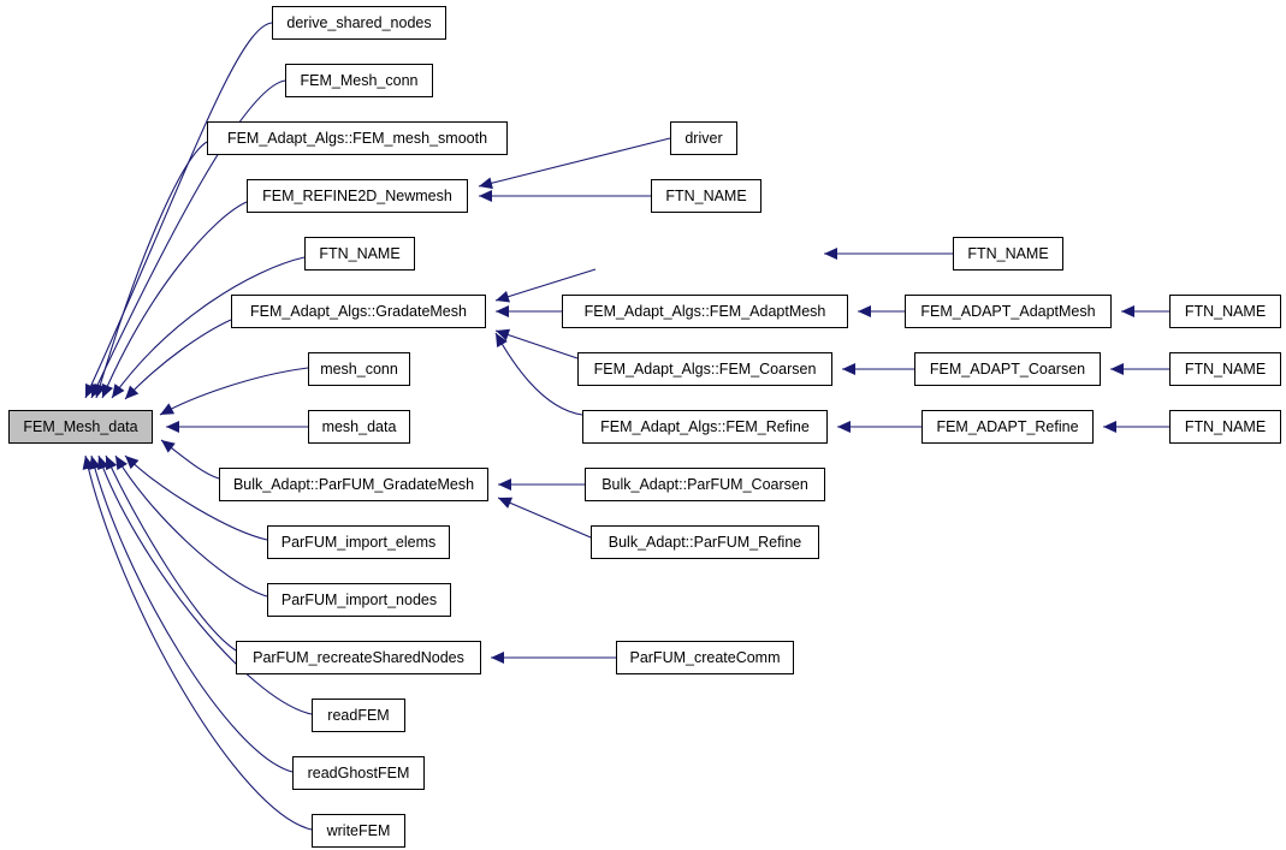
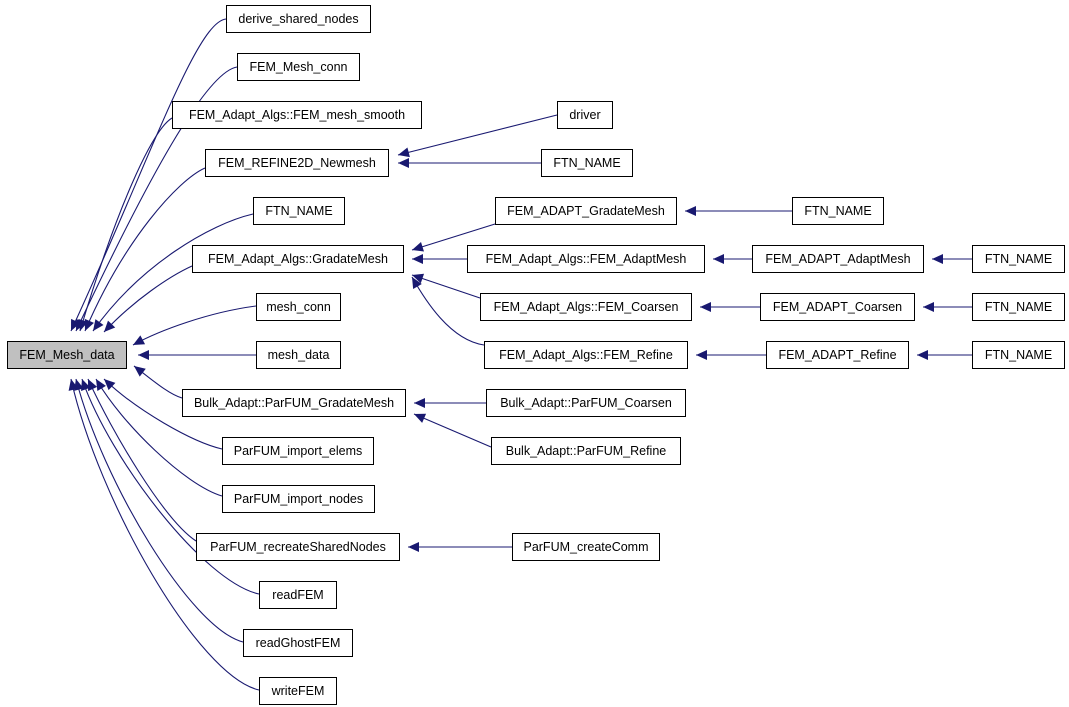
  FEM_Mesh_data
  derive_shared_nodes
  FEM_Mesh_conn
  FEM_Adapt_Algs::FEM_mesh_smooth
  FEM_REFINE2D_Newmesh
  FTN_NAME
  FEM_Adapt_Algs::GradateMesh
  mesh_conn
  mesh_data
  Bulk_Adapt::ParFUM_GradateMesh
  ParFUM_import_elems
  ParFUM_import_nodes
  ParFUM_recreateSharedNodes
  readFEM
  readGhostFEM
  writeFEM
  driver
  FTN_NAME
+ FEM_ADAPT_GradateMesh
  FEM_Adapt_Algs::FEM_AdaptMesh
  FEM_Adapt_Algs::FEM_Coarsen
  FEM_Adapt_Algs::FEM_Refine
  Bulk_Adapt::ParFUM_Coarsen
  Bulk_Adapt::ParFUM_Refine
  ParFUM_createComm
  FTN_NAME
  FEM_ADAPT_AdaptMesh
  FEM_ADAPT_Coarsen
  FEM_ADAPT_Refine
  FTN_NAME
  FTN_NAME
  FTN_NAME
